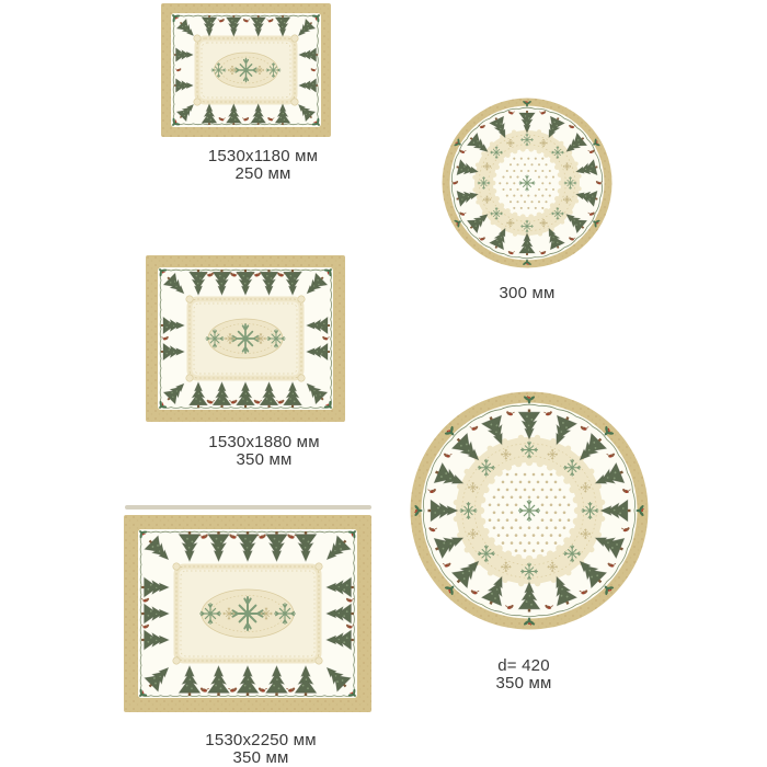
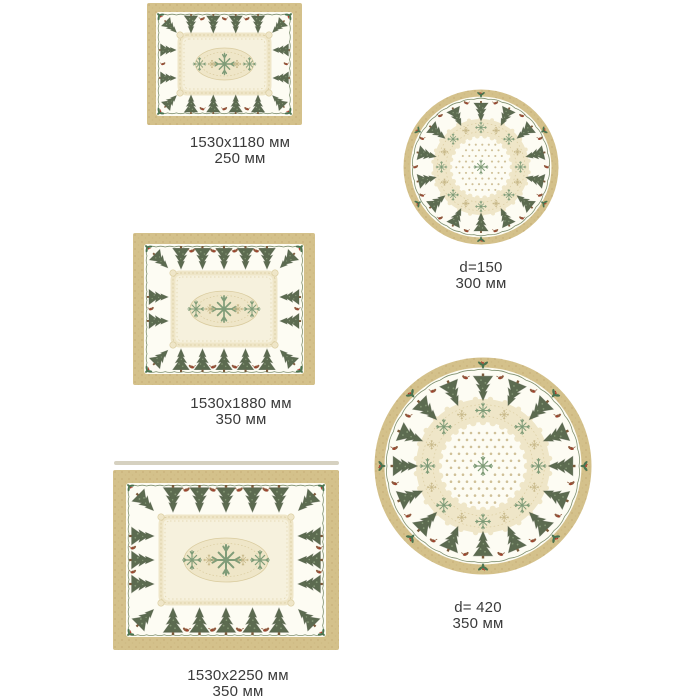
  1530x1180 мм
  250 мм
+ d=150
  300 мм
  1530x1880 мм
  350 мм
  d= 420
  350 мм
  1530x2250 мм
  350 мм
